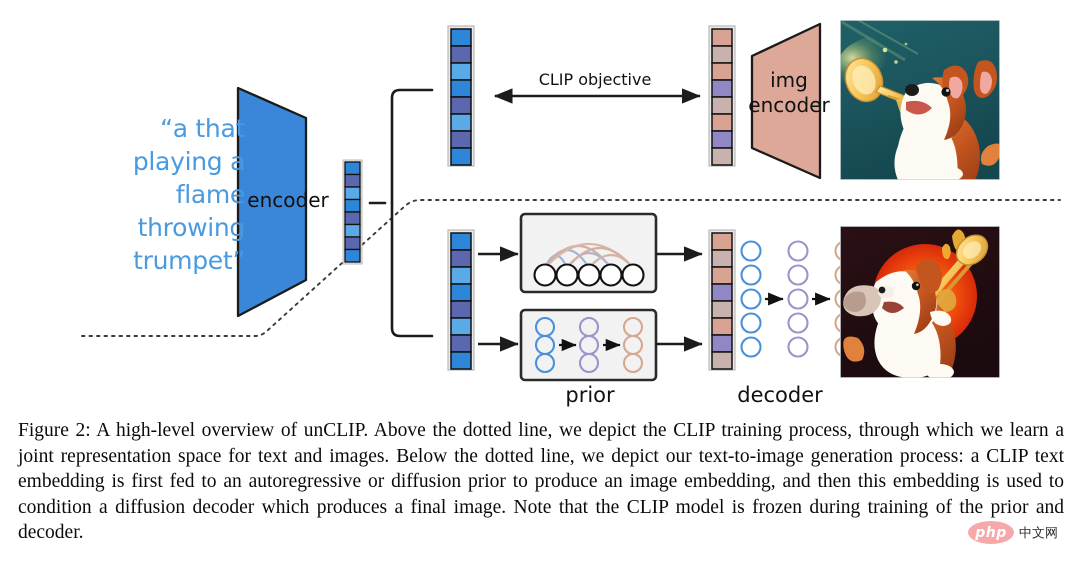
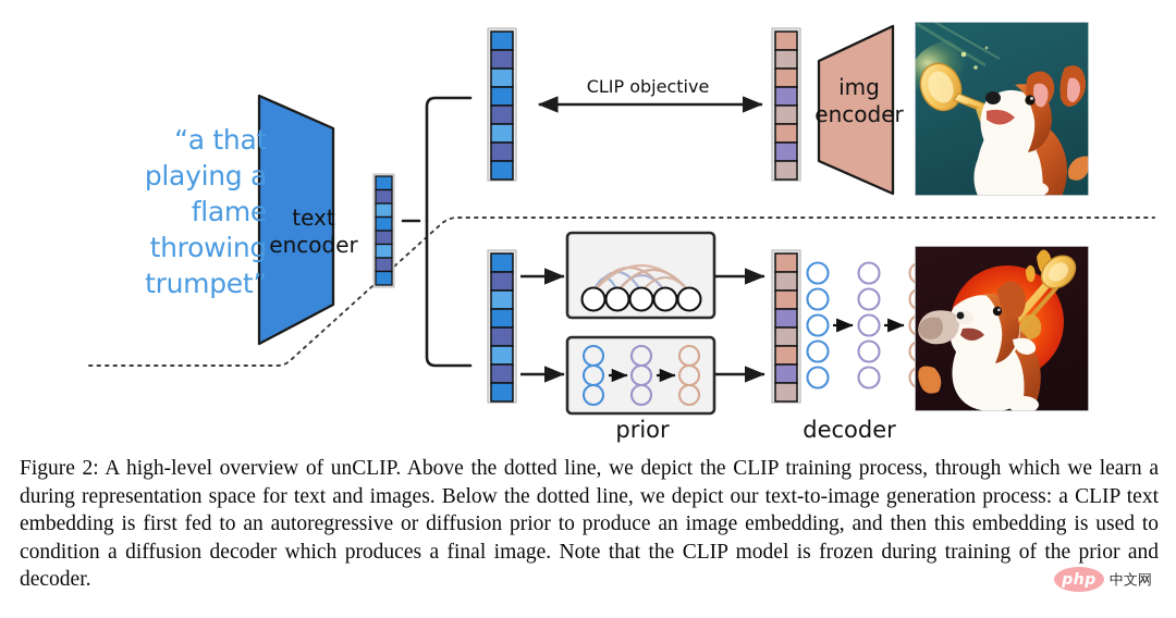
  “a that playing a flame throwing trumpet”
+ text
  encoder
  img
  encoder
  CLIP objective
  prior
  decoder
- Figure 2: A high-level overview of unCLIP. Above the dotted line, we depict the CLIP training process, through which we learn a joint representation space for text and images. Below the dotted line, we depict our text-to-image generation process: a CLIP text embedding is first fed to an autoregressive or diffusion prior to produce an image embedding, and then this embedding is used to condition a diffusion decoder which produces a final image. Note that the CLIP model is frozen during training of the prior and decoder.
+ Figure 2: A high-level overview of unCLIP. Above the dotted line, we depict the CLIP training process, through which we learn a during representation space for text and images. Below the dotted line, we depict our text-to-image generation process: a CLIP text embedding is first fed to an autoregressive or diffusion prior to produce an image embedding, and then this embedding is used to condition a diffusion decoder which produces a final image. Note that the CLIP model is frozen during training of the prior and decoder.
  php
  中文网
